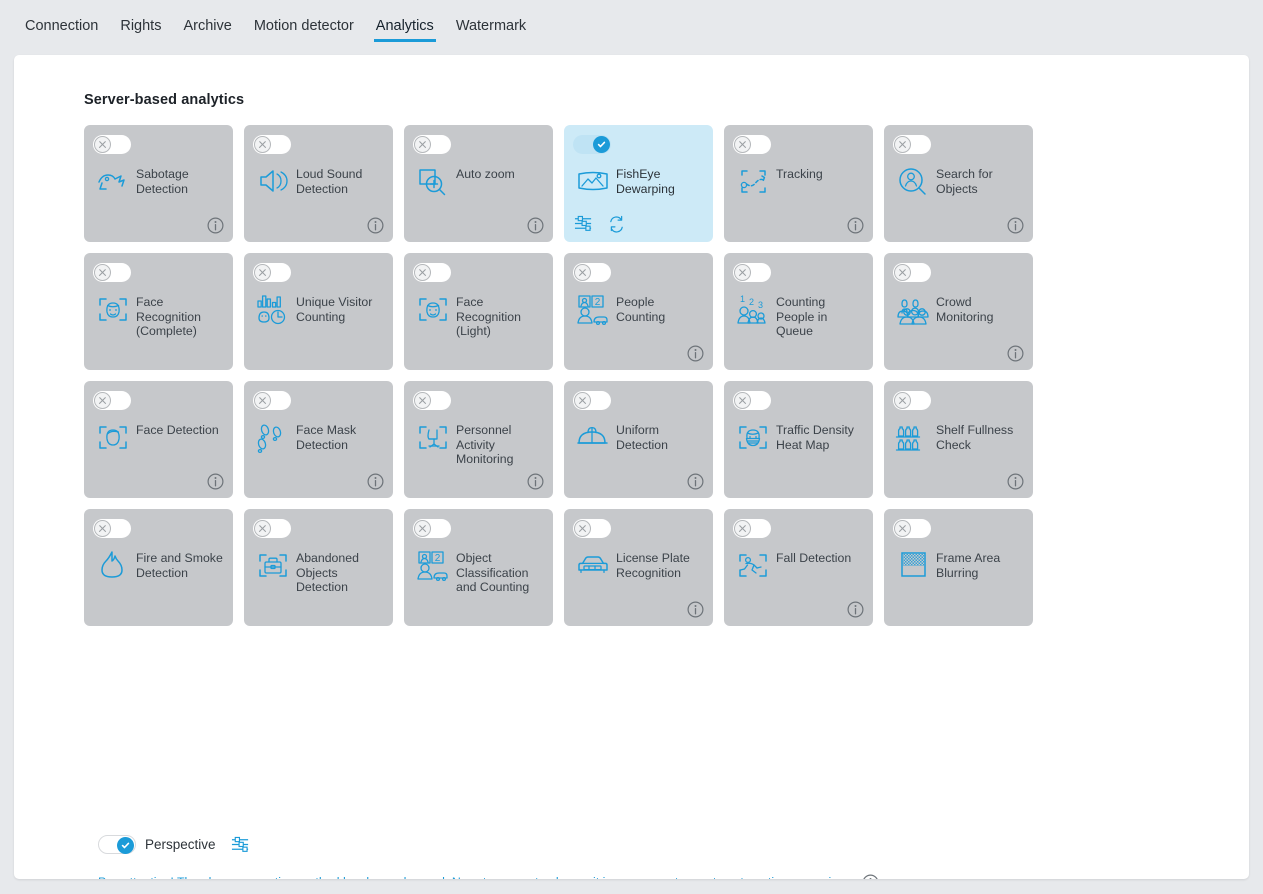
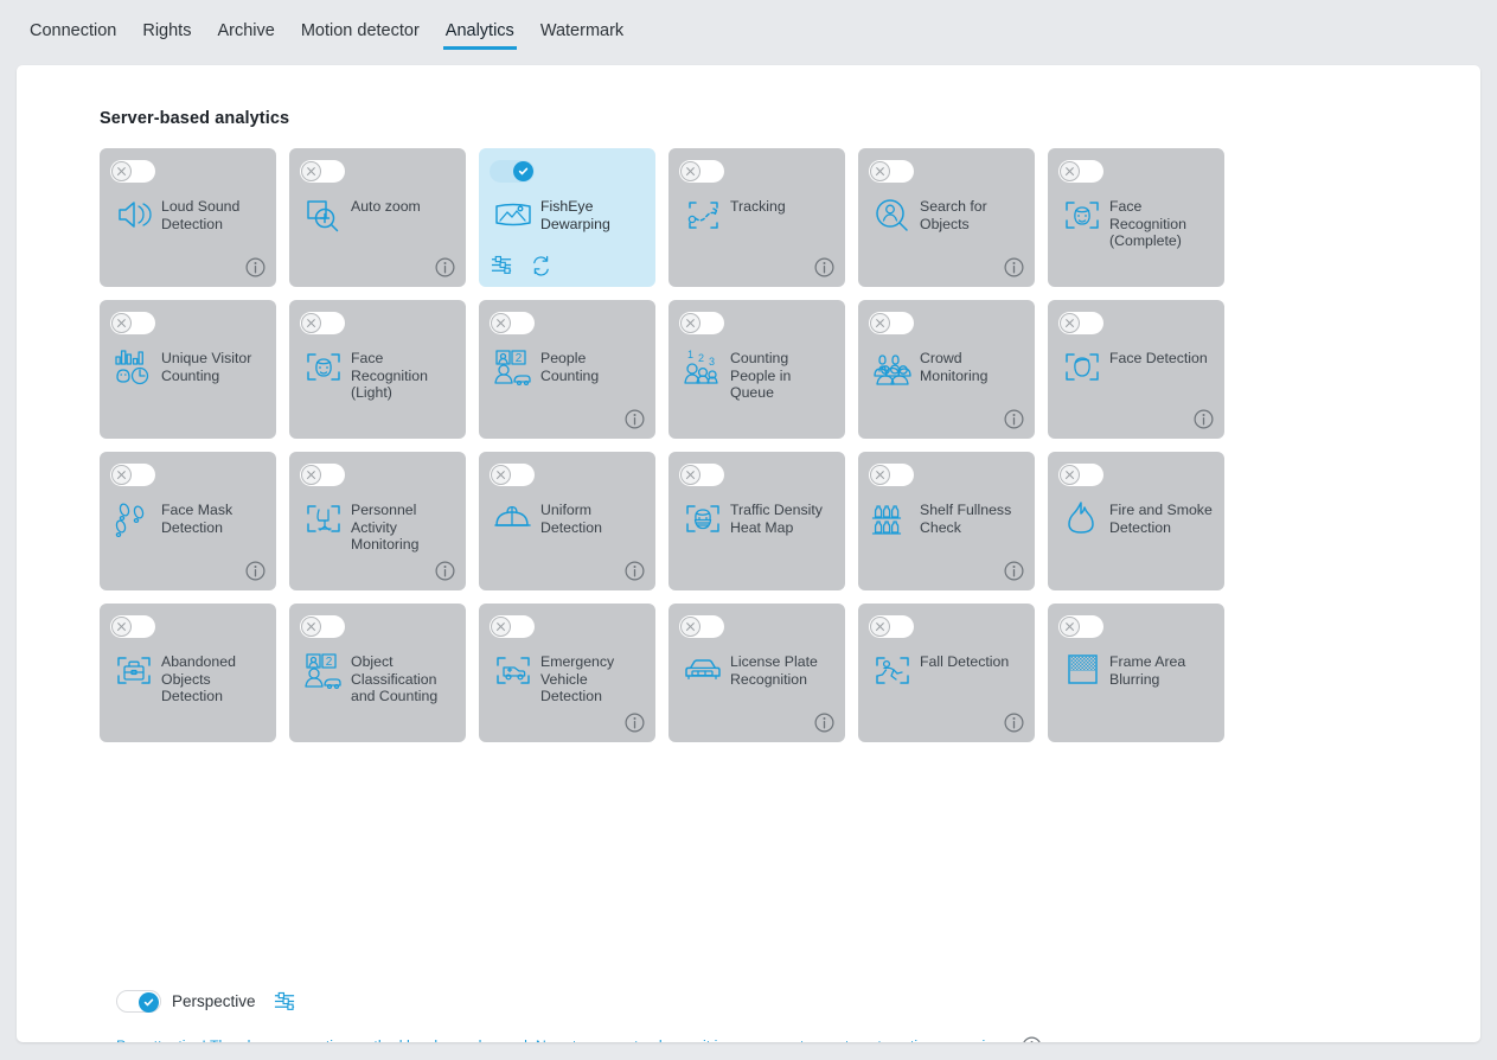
  Connection
  Rights
  Archive
  Motion detector
  Analytics
  Watermark
  Server-based analytics
- Sabotage Detection
  Loud Sound Detection
  Auto zoom
  FishEye Dewarping
  Tracking
  Search for Objects
  Face Recognition (Complete)
  Unique Visitor Counting
  Face Recognition (Light)
  2
  People Counting
  1
  2
  3
  Counting People in Queue
  Crowd Monitoring
  Face Detection
  Face Mask Detection
  Personnel Activity Monitoring
  Uniform Detection
  Traffic Density Heat Map
  Shelf Fullness Check
  Fire and Smoke Detection
  Abandoned Objects Detection
  2
  Object Classification and Counting
+ Emergency Vehicle Detection
  License Plate Recognition
  Fall Detection
  Frame Area Blurring
  Perspective
